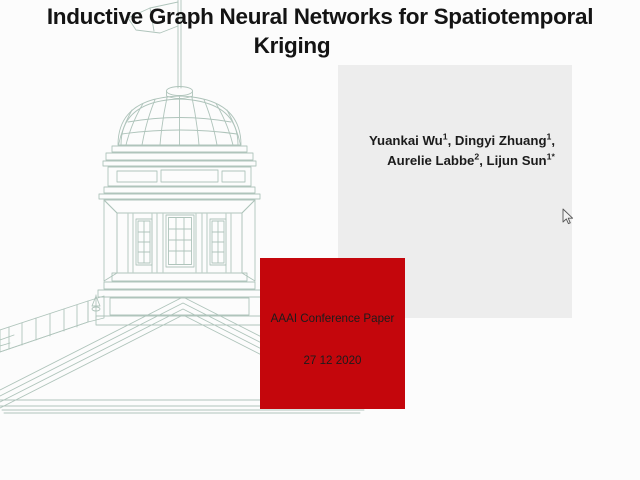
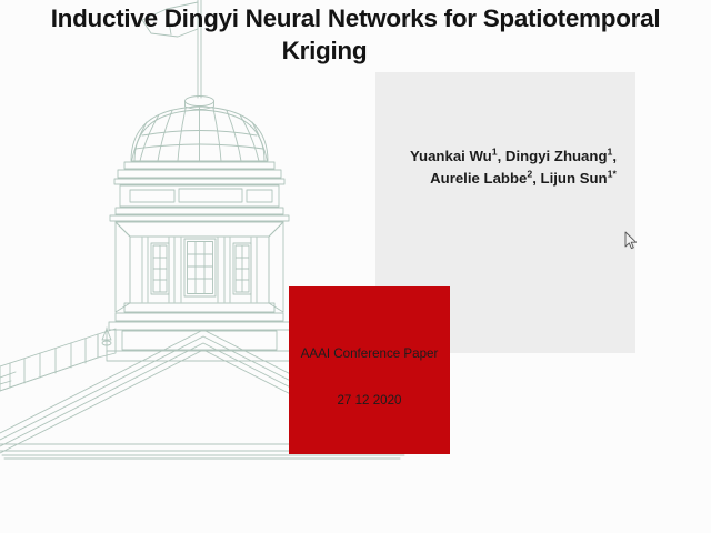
- Inductive Graph Neural Networks for Spatiotemporal
+ Inductive Dingyi Neural Networks for Spatiotemporal
  Kriging
  Yuankai Wu1, Dingyi Zhuang1,
  Aurelie Labbe2, Lijun Sun1*
  AAAI Conference Paper
  27 12 2020
